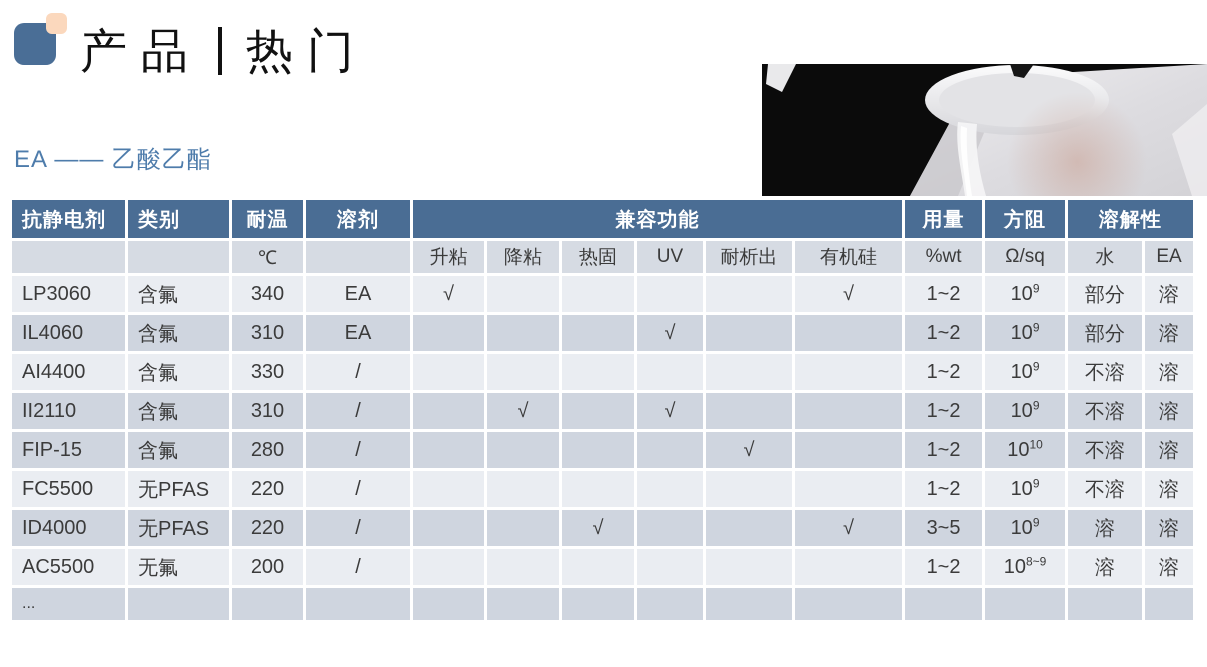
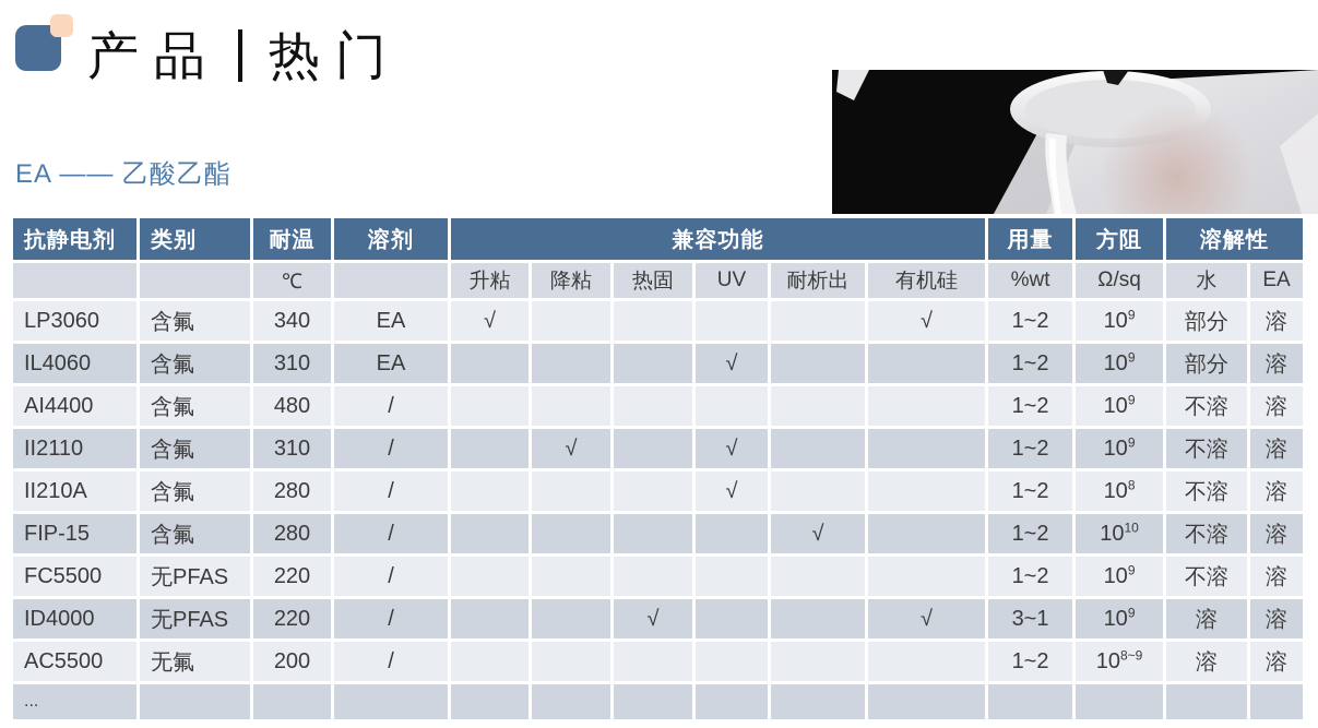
  产品
  热门
  EA —— 乙酸乙酯
  抗静电剂	类别	耐温	溶剂	兼容功能	用量	方阻	溶解性
  		℃		升粘	降粘	热固	UV	耐析出	有机硅	%wt	Ω/sq	水	EA
  LP3060	含氟	340	EA	√					√	1~2	109	部分	溶
  IL4060	含氟	310	EA				√			1~2	109	部分	溶
- AI4400	含氟	330	/							1~2	109	不溶	溶
+ AI4400	含氟	480	/							1~2	109	不溶	溶
  II2110	含氟	310	/		√		√			1~2	109	不溶	溶
+ II210A	含氟	280	/				√			1~2	108	不溶	溶
  FIP-15	含氟	280	/					√		1~2	1010	不溶	溶
  FC5500	无PFAS	220	/							1~2	109	不溶	溶
- ID4000	无PFAS	220	/			√			√	3~5	109	溶	溶
+ ID4000	无PFAS	220	/			√			√	3~1	109	溶	溶
  AC5500	无氟	200	/							1~2	108~9	溶	溶
  ...
